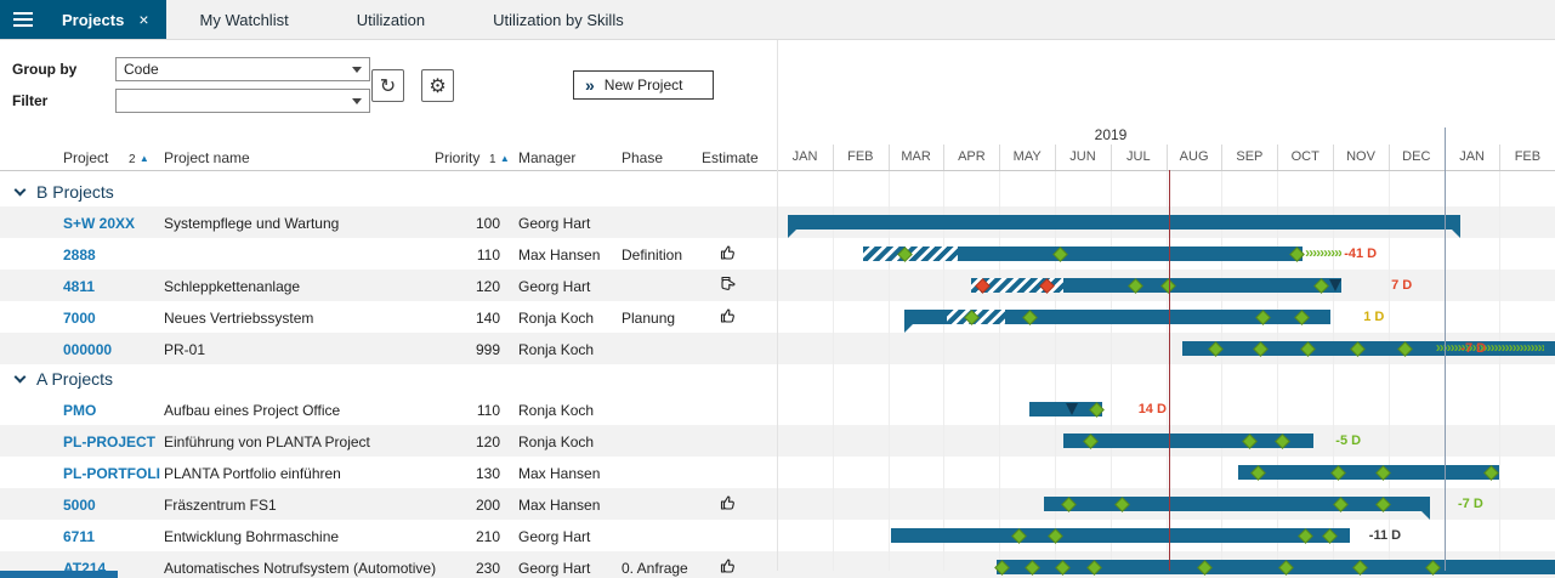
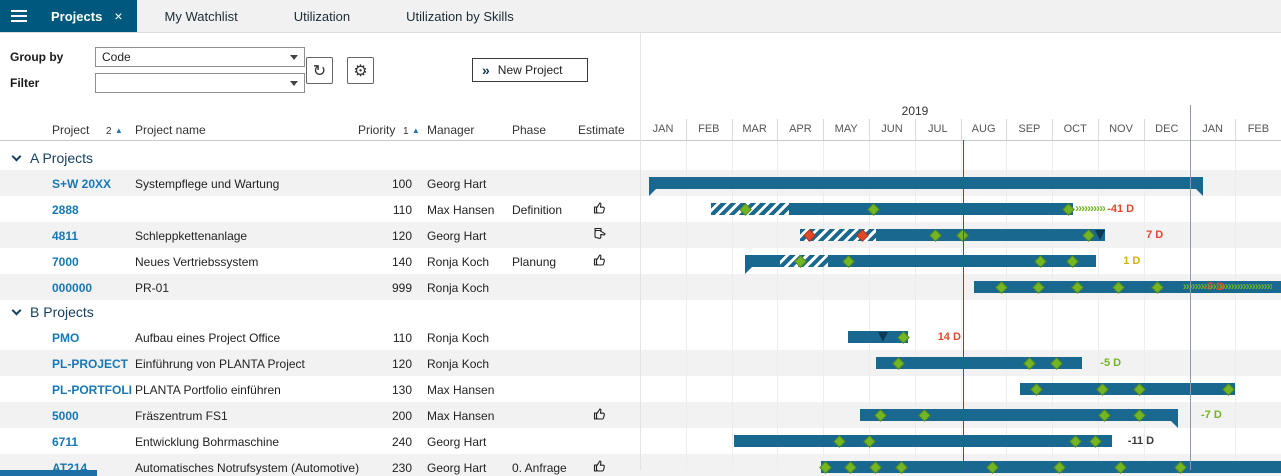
  Projects
  ×
  My Watchlist
  Utilization
  Utilization by Skills
  Group by
  Code
  Filter
  ↻
  ⚙
  »
  New Project
  2019
  JAN
  FEB
  MAR
  APR
  MAY
  JUN
  JUL
  AUG
  SEP
  OCT
  NOV
  DEC
  JAN
  FEB
  Project
  2 ▲
  Project name
  Priority
  1 ▲
  Manager
  Phase
  Estimate
- B Projects
+ A Projects
  S+W 20XX
  Systempflege und Wartung
  100
  Georg Hart
  2888
  110
  Max Hansen
  Definition
  4811
  Schleppkettenanlage
  120
  Georg Hart
  7000
  Neues Vertriebssystem
  140
  Ronja Koch
  Planung
  000000
  PR-01
  999
  Ronja Koch
- A Projects
+ B Projects
  PMO
  Aufbau eines Project Office
  110
  Ronja Koch
  PL-PROJECT
  Einführung von PLANTA Project
  120
  Ronja Koch
  PL-PORTFOLI
  PLANTA Portfolio einführen
  130
  Max Hansen
  5000
  Fräszentrum FS1
  200
  Max Hansen
  6711
  Entwicklung Bohrmaschine
- 210
+ 240
  Georg Hart
  AT214
  Automatisches Notrufsystem (Automotive)
  230
  Georg Hart
  0. Anfrage
  -41 D
  7 D
  1 D
  ›››››››››››››››››››››››››››››
  -7 D
  14 D
  -5 D
  -7 D
  -11 D
